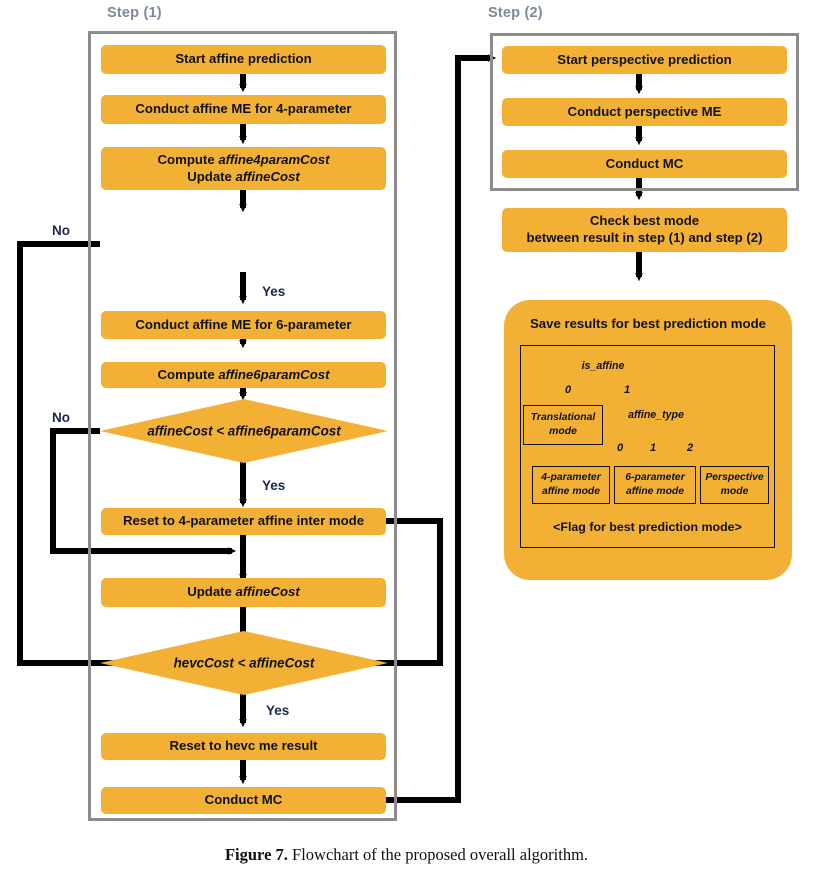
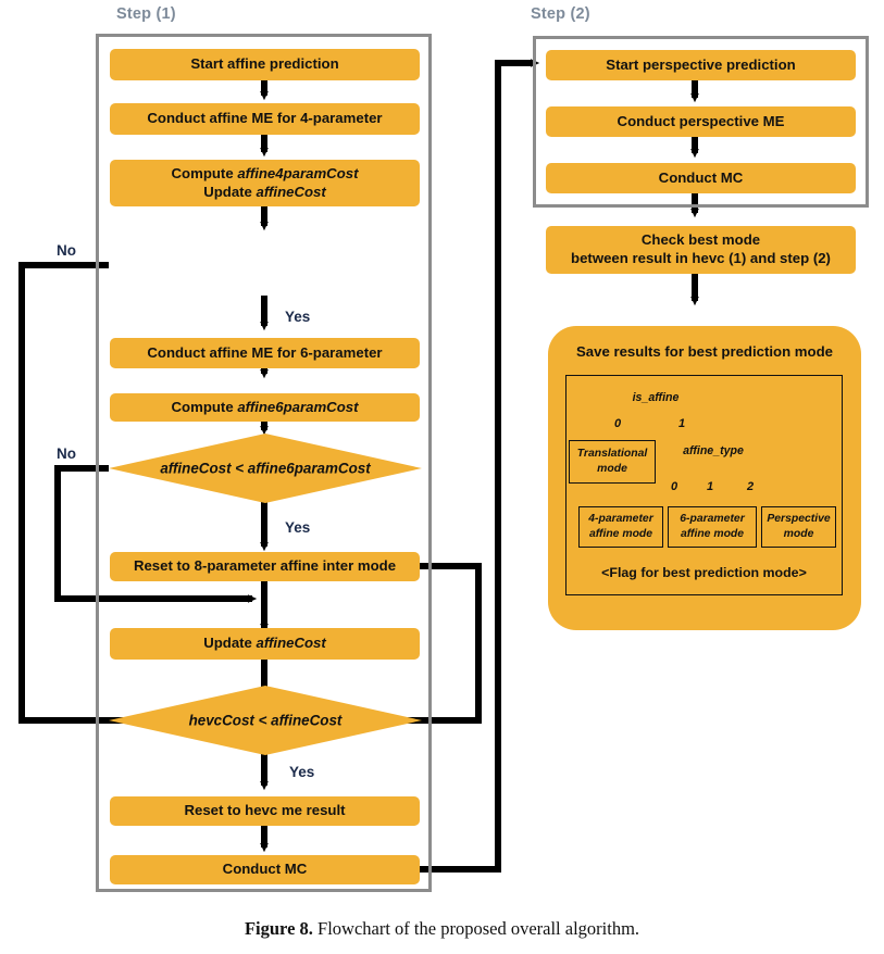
  Step (1)
  Start affine prediction
  Conduct affine ME for 4-parameter
  Compute affine4paramCost
  Update affineCost
  Conduct affine ME for 6-parameter
  Compute affine6paramCost
  affineCost < affine6paramCost
- Reset to 4-parameter affine inter mode
+ Reset to 8-parameter affine inter mode
  Update affineCost
  hevcCost < affineCost
  Reset to hevc me result
  Conduct MC
  No
  Yes
  No
  Yes
  Yes
  Step (2)
  Start perspective prediction
  Conduct perspective ME
  Conduct MC
  Check best mode
- between result in step (1) and step (2)
+ between result in hevc (1) and step (2)
  Save results for best prediction mode
  is_affine
  0
  1
  Translational
  mode
  affine_type
  0
  1
  2
  4-parameter
  affine mode
  6-parameter
  affine mode
  Perspective
  mode
  <Flag for best prediction mode>
- Figure 7. Flowchart of the proposed overall algorithm.
+ Figure 8. Flowchart of the proposed overall algorithm.
